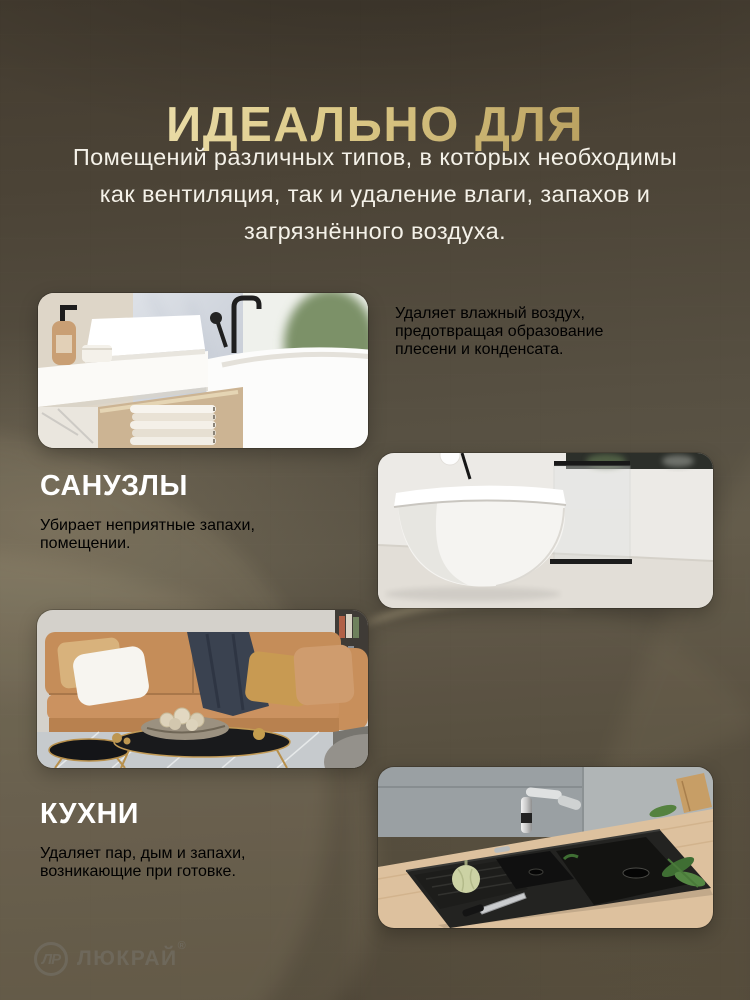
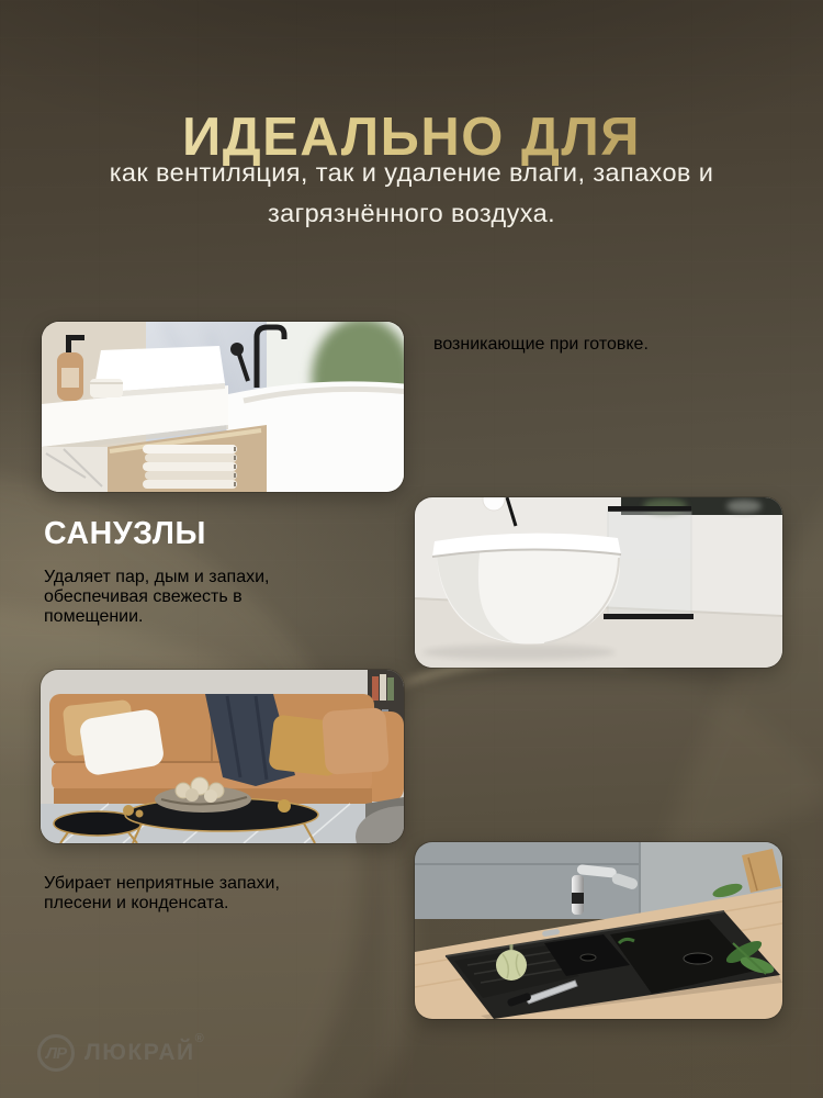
  ИДЕАЛЬНО ДЛЯ
- Помещений различных типов, в которых необходимы
  как вентиляция, так и удаление влаги, запахов и
  загрязнённого воздуха.
- Удаляет влажный воздух,
- предотвращая образование
- плесени и конденсата.
+ возникающие при готовке.
  САНУЗЛЫ
- Убирает неприятные запахи,
+ Удаляет пар, дым и запахи,
+ обеспечивая свежесть в
  помещении.
- КУХНИ
- Удаляет пар, дым и запахи,
+ Убирает неприятные запахи,
- возникающие при готовке.
+ плесени и конденсата.
